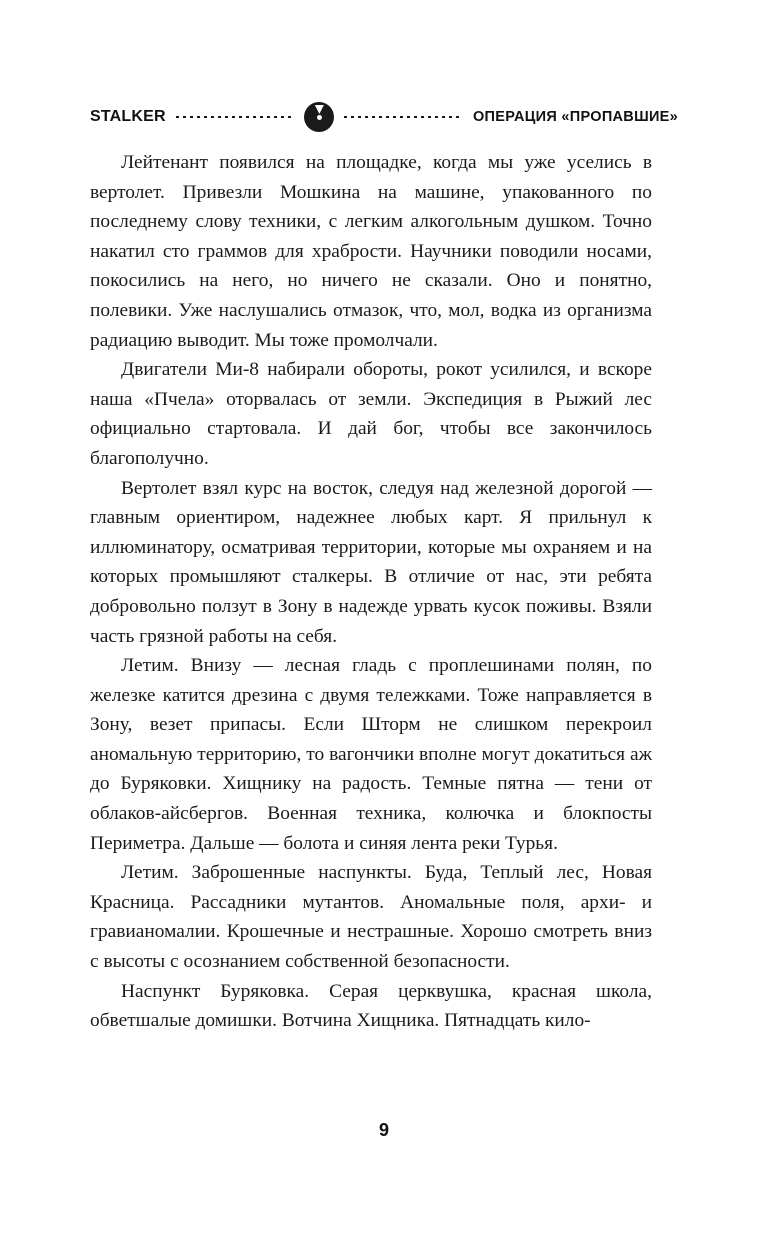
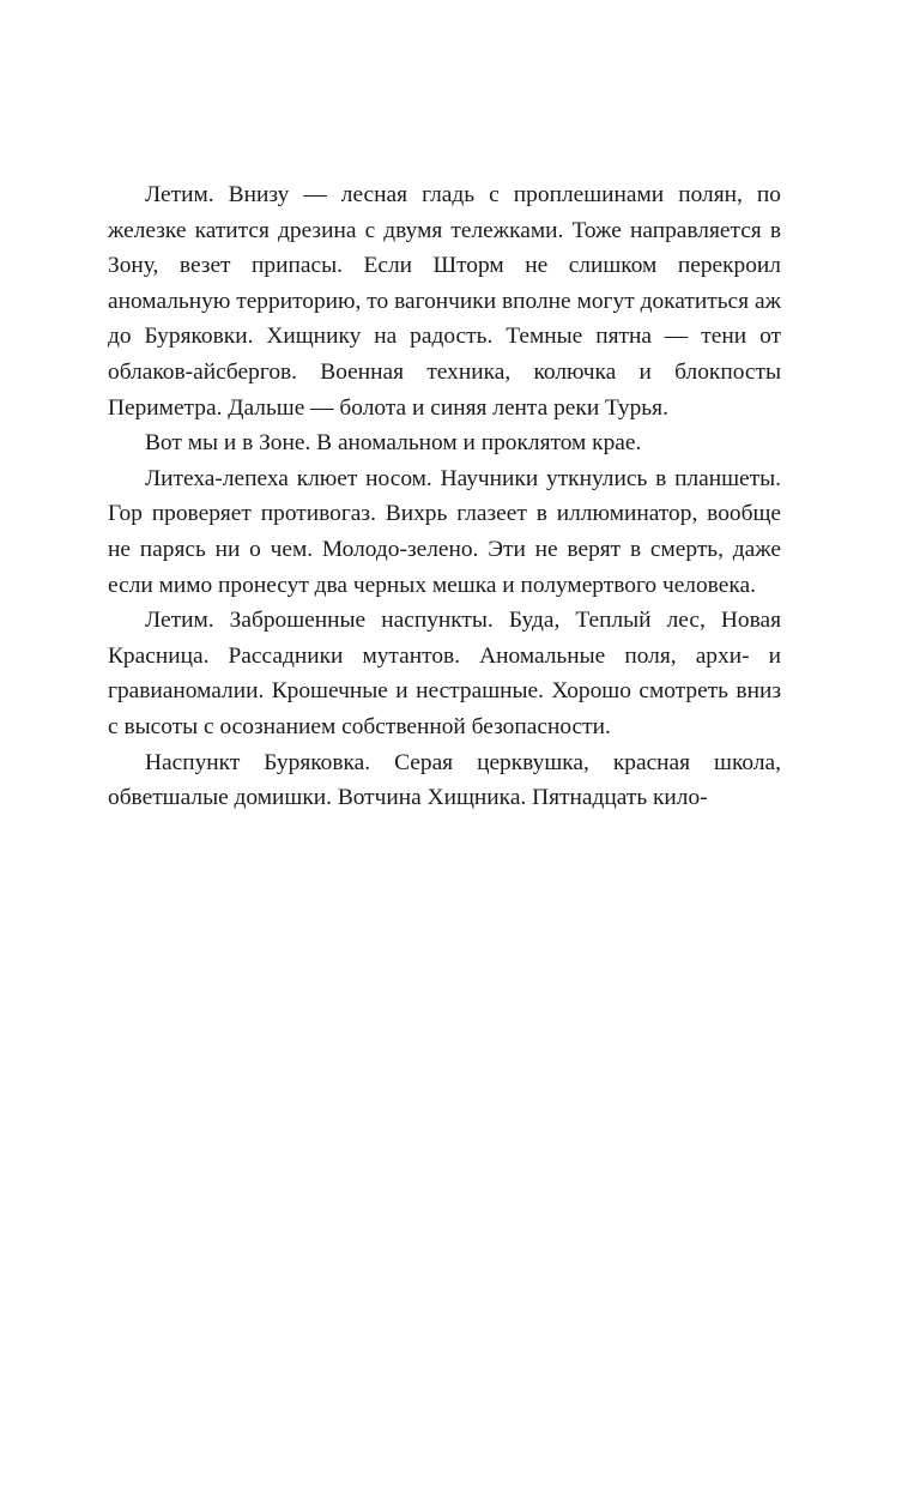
- STALKER
- ОПЕРАЦИЯ «ПРОПАВШИЕ»
- Лейтенант появился на площадке, когда мы уже уселись в вертолет. Привезли Мошкина на машине, упакованного по последнему слову техники, с легким алкогольным душком. Точно накатил сто граммов для храбрости. Научники поводили носами, покосились на него, но ничего не сказали. Оно и понятно, полевики. Уже наслушались отмазок, что, мол, водка из организма радиацию выводит. Мы тоже промолчали.
- Двигатели Ми-8 набирали обороты, рокот усилился, и вскоре наша «Пчела» оторвалась от земли. Экспедиция в Рыжий лес официально стартовала. И дай бог, чтобы все закончилось благополучно.
- Вертолет взял курс на восток, следуя над железной дорогой — главным ориентиром, надежнее любых карт. Я прильнул к иллюминатору, осматривая территории, которые мы охраняем и на которых промышляют сталкеры. В отличие от нас, эти ребята добровольно ползут в Зону в надежде урвать кусок поживы. Взяли часть грязной работы на себя.
  Летим. Внизу — лесная гладь с проплешинами полян, по железке катится дрезина с двумя тележками. Тоже направляется в Зону, везет припасы. Если Шторм не слишком перекроил аномальную территорию, то вагончики вполне могут докатиться аж до Буряковки. Хищнику на радость. Темные пятна — тени от облаков-айсбергов. Военная техника, колючка и блокпосты Периметра. Дальше — болота и синяя лента реки Турья.
+ Вот мы и в Зоне. В аномальном и проклятом крае.
+ Литеха-лепеха клюет носом. Научники уткнулись в планшеты. Гор проверяет противогаз. Вихрь глазеет в иллюминатор, вообще не парясь ни о чем. Молодо-зелено. Эти не верят в смерть, даже если мимо пронесут два черных мешка и полумертвого человека.
  Летим. Заброшенные наспункты. Буда, Теплый лес, Новая Красница. Рассадники мутантов. Аномальные поля, архи- и гравианомалии. Крошечные и нестрашные. Хорошо смотреть вниз с высоты с осознанием собственной безопасности.
  Наспункт Буряковка. Серая церквушка, красная школа, обветшалые домишки. Вотчина Хищника. Пятнадцать кило-
- 9
